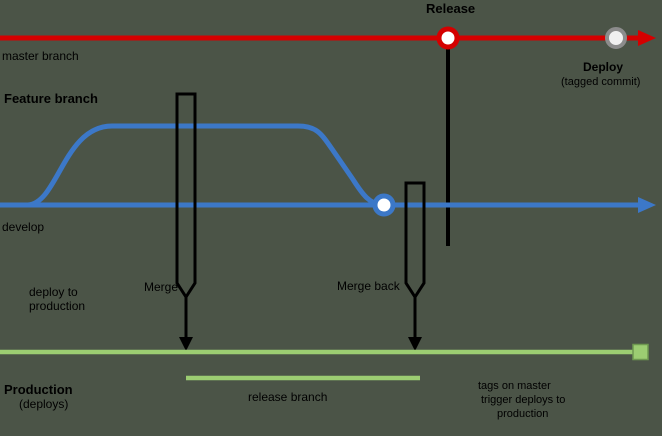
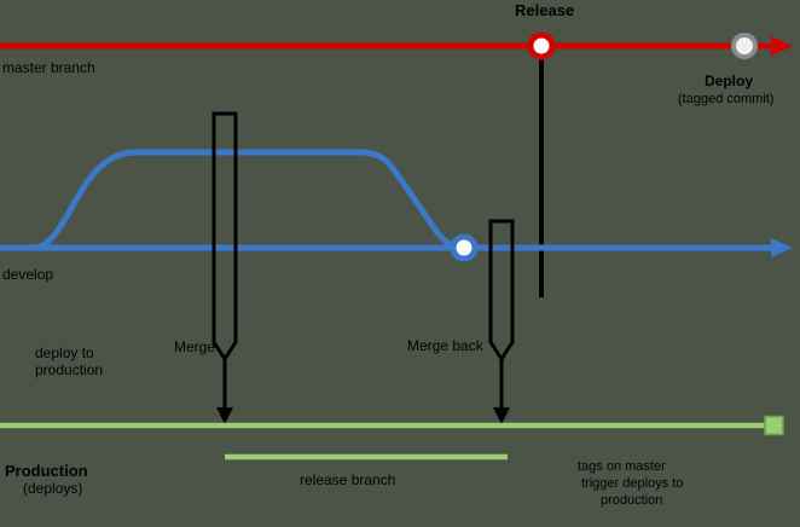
  Release
  master branch
  Deploy
  (tagged commit)
- Feature branch
  develop
  Merge
  Merge back
  deploy to
  production
  Production
  (deploys)
  release branch
  tags on master
  trigger deploys to
  production
